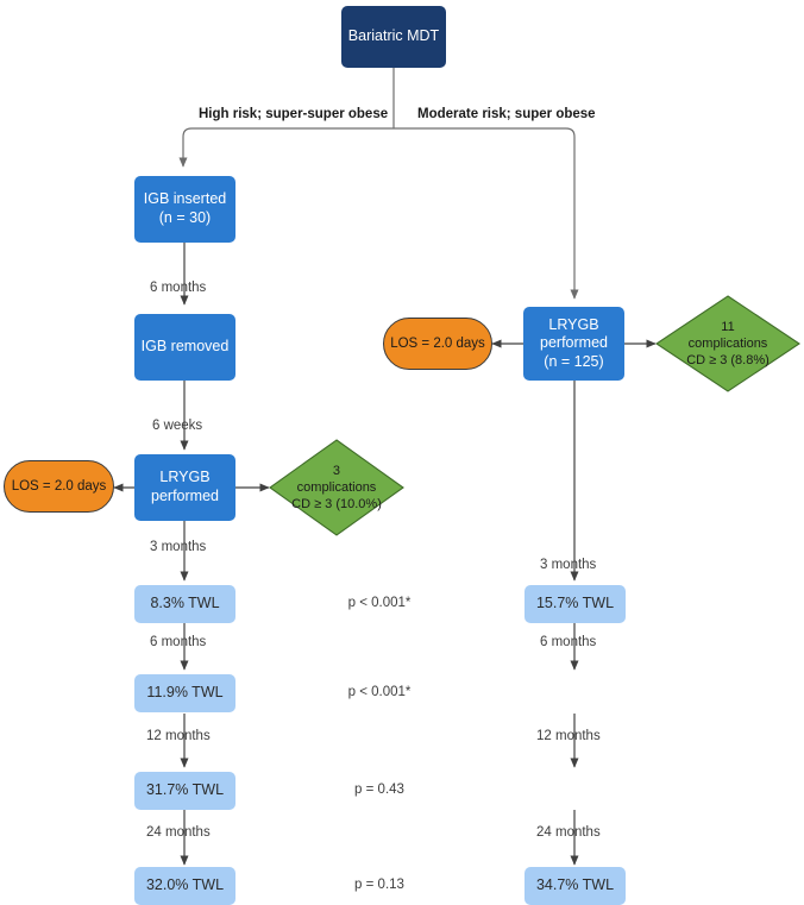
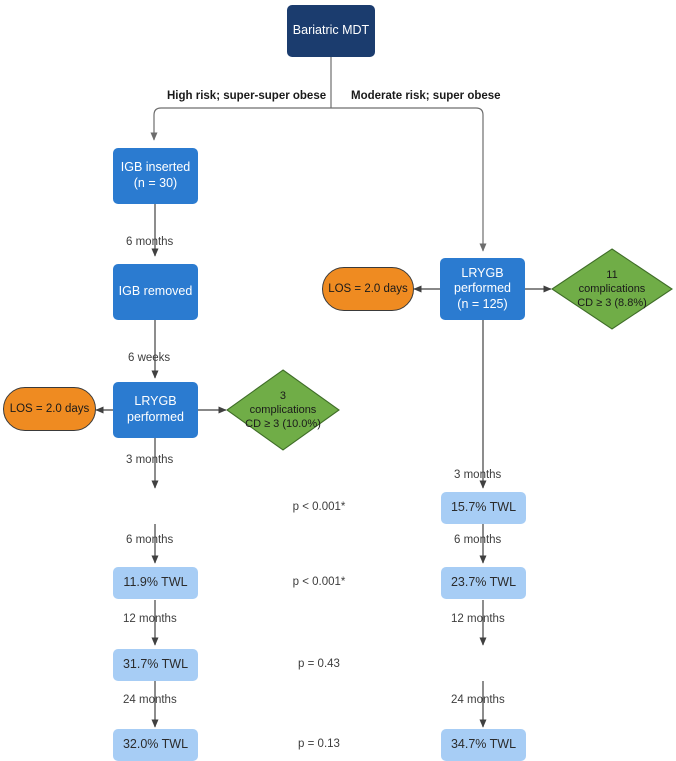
  Bariatric MDT
  High risk; super-super obese
  Moderate risk; super obese
  IGB inserted
  (n = 30)
  IGB removed
  LRYGB
  performed
  LOS = 2.0 days
  3
  complications
  CD ≥ 3 (10.0%)
- 8.3% TWL
  11.9% TWL
  31.7% TWL
  32.0% TWL
  6 months
  6 weeks
  3 months
  6 months
  12 months
  24 months
  LRYGB
  performed
  (n = 125)
  LOS = 2.0 days
  11
  complications
  CD ≥ 3 (8.8%)
  15.7% TWL
+ 23.7% TWL
  34.7% TWL
  3 months
  6 months
  12 months
  24 months
  p < 0.001*
  p < 0.001*
  p = 0.43
  p = 0.13
